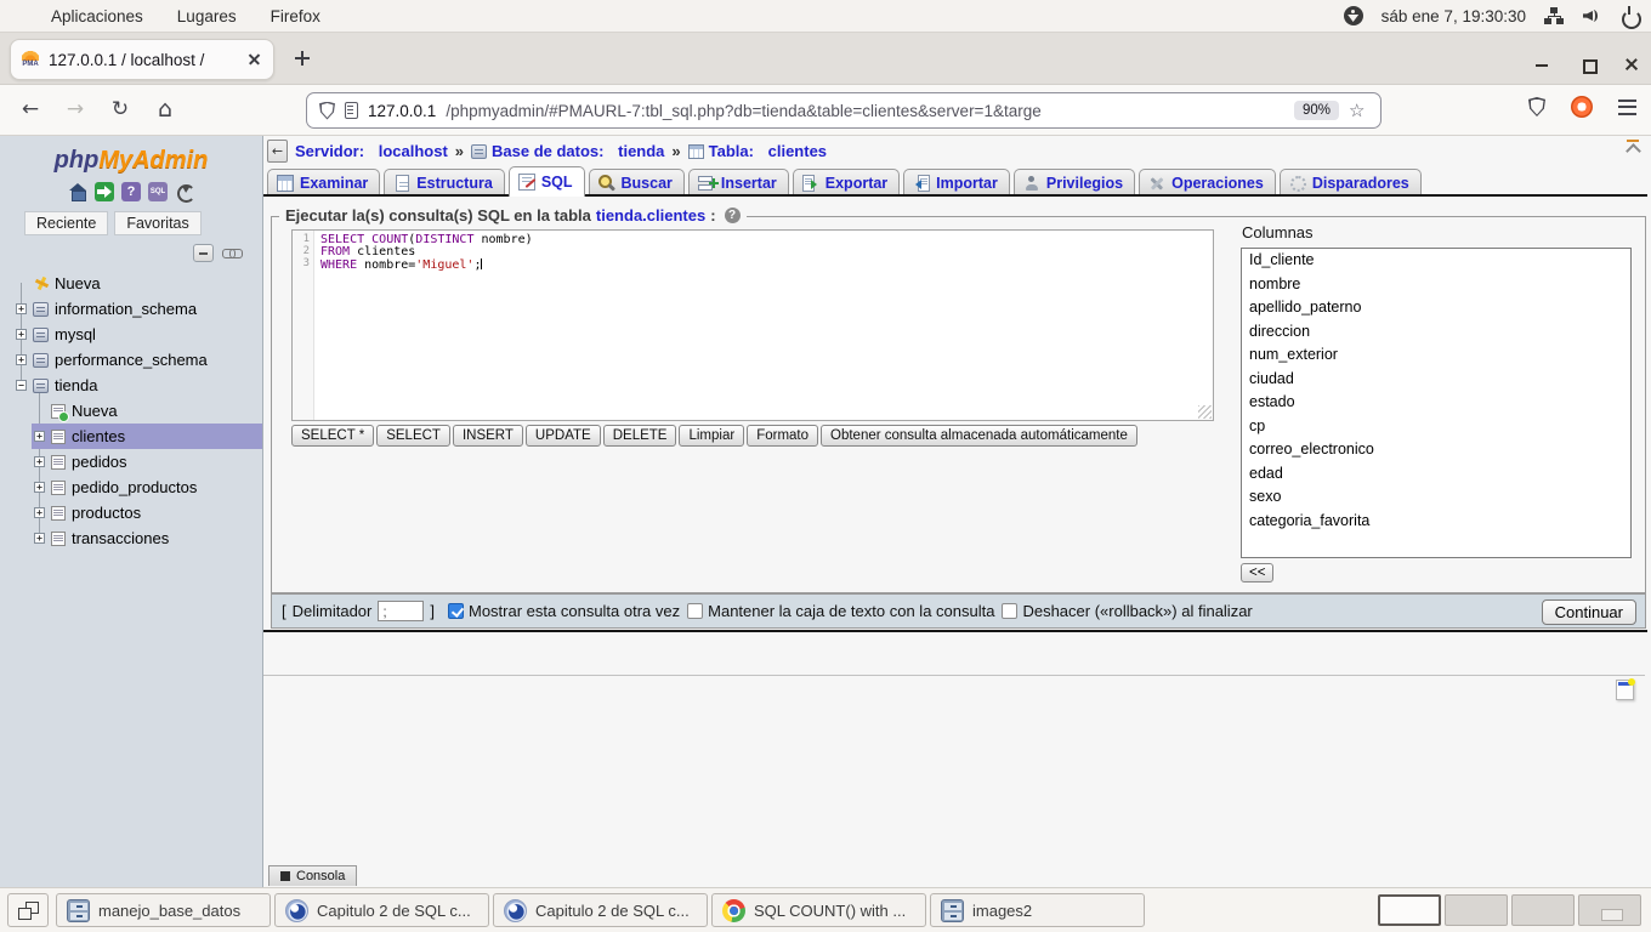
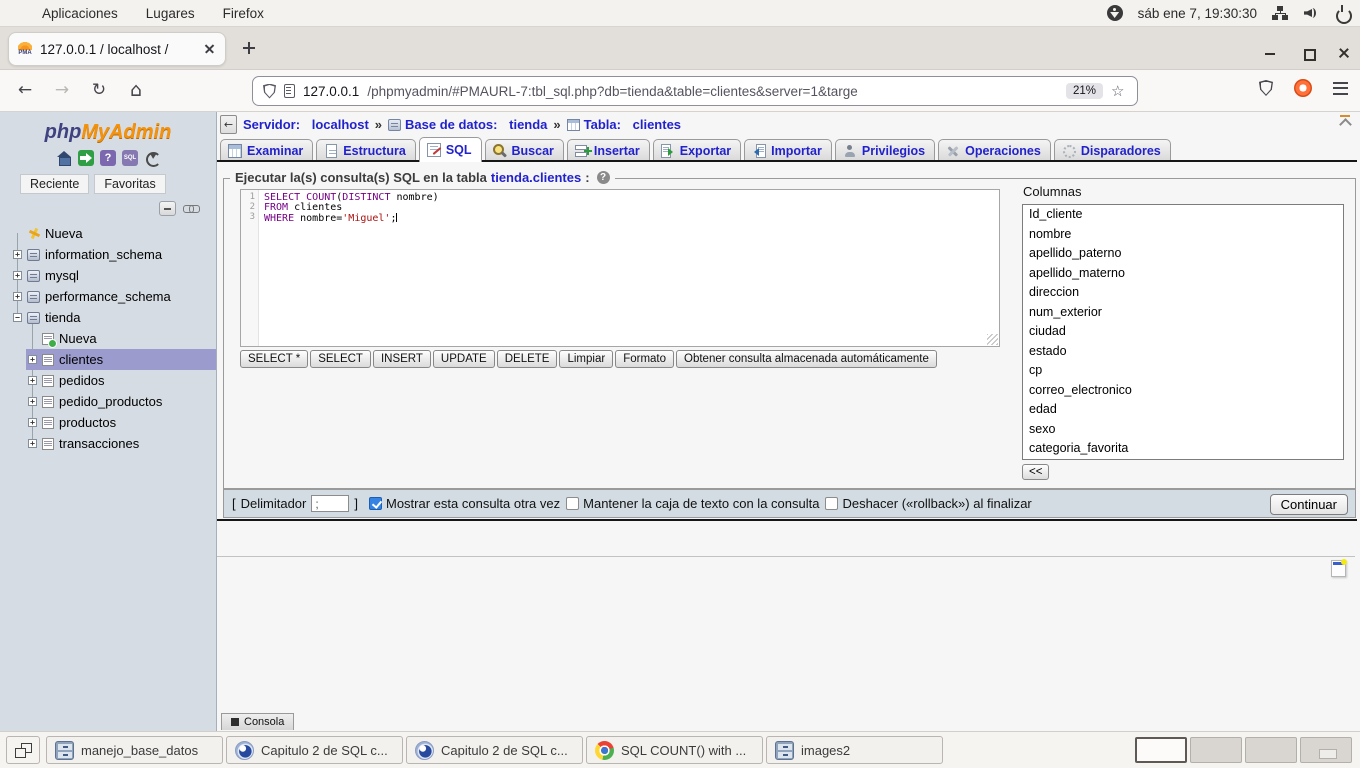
  Aplicaciones
  Lugares
  Firefox
  sáb ene 7, 19:30:30
  127.0.0.1 / localhost /
  127.0.0.1
  /phpmyadmin/#PMAURL-7:tbl_sql.php?db=tienda&table=clientes&server=1&targe
- 90%
+ 21%
  phpMyAdmin
  Reciente
  Favoritas
  Nueva
  +
  information_schema
  +
  mysql
  +
  performance_schema
  −
  tienda
  Nueva
  +
  clientes
  +
  pedidos
  +
  pedido_productos
  +
  productos
  +
  transacciones
  Servidor:
  localhost
  »
  Base de datos:
  tienda
  »
  Tabla:
  clientes
  Examinar
  Estructura
  SQL
  Buscar
  Insertar
  Exportar
  Importar
  Privilegios
  Operaciones
  Disparadores
  Ejecutar la(s) consulta(s) SQL en la tabla
  tienda.clientes
  :
  1
  2
  3
  SELECT COUNT(DISTINCT nombre)
  FROM clientes
  WHERE nombre='Miguel';
  SELECT *
  SELECT
  INSERT
  UPDATE
  DELETE
  Limpiar
  Formato
  Obtener consulta almacenada automáticamente
  Columnas
  Id_cliente
  nombre
  apellido_paterno
+ apellido_materno
  direccion
  num_exterior
  ciudad
  estado
  cp
  correo_electronico
  edad
  sexo
  categoria_favorita
  <<
  [
  Delimitador
  ;
  ]
  Mostrar esta consulta otra vez
  Mantener la caja de texto con la consulta
  Deshacer («rollback») al finalizar
  Continuar
  Consola
  manejo_base_datos
  Capitulo 2 de SQL c...
  Capitulo 2 de SQL c...
  SQL COUNT() with ...
  images2
